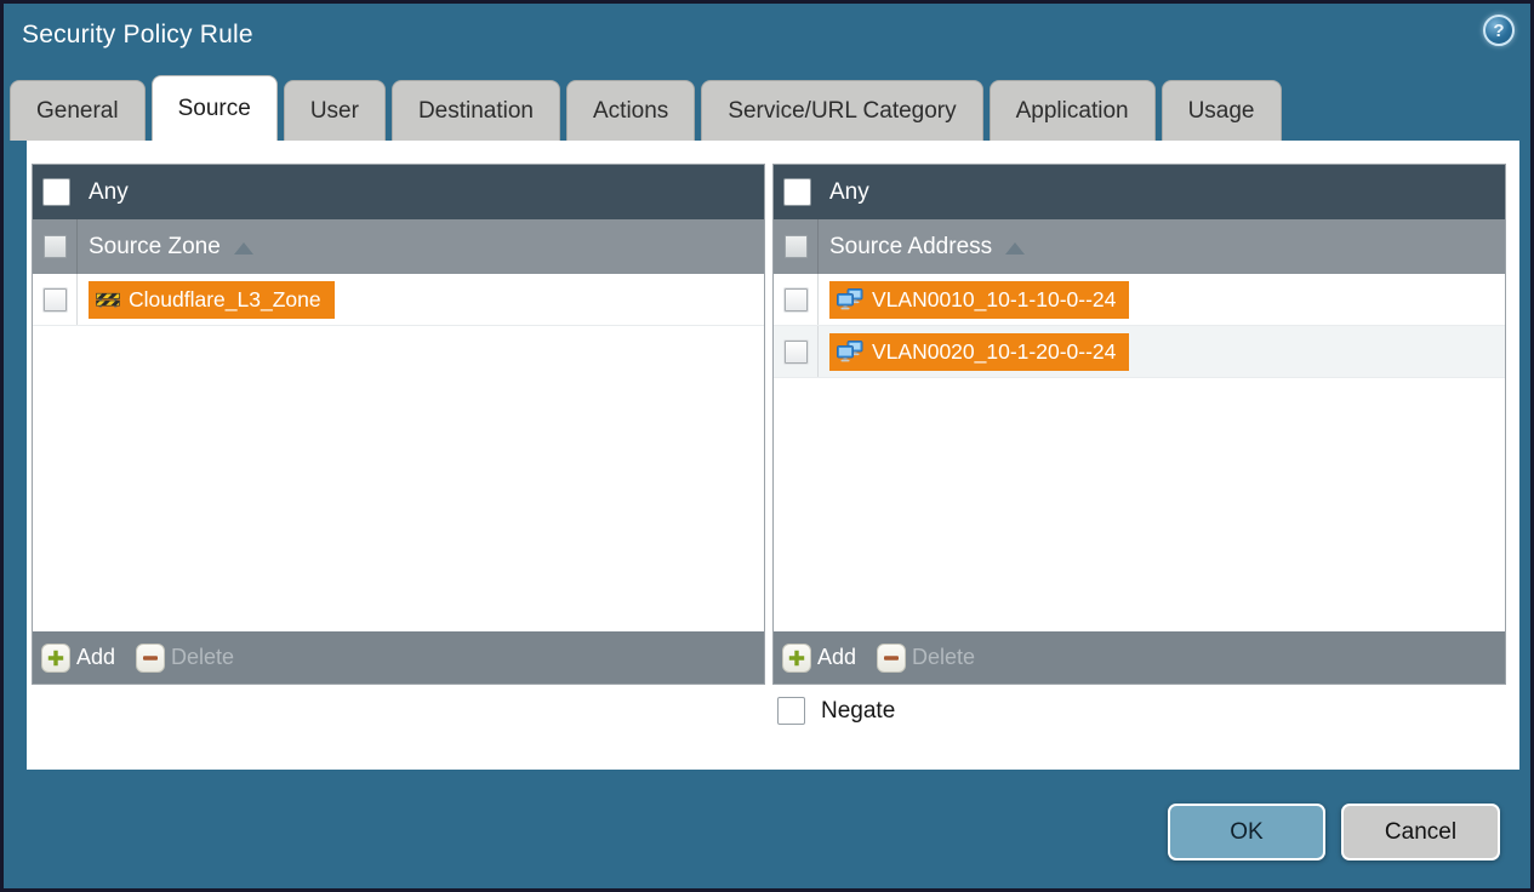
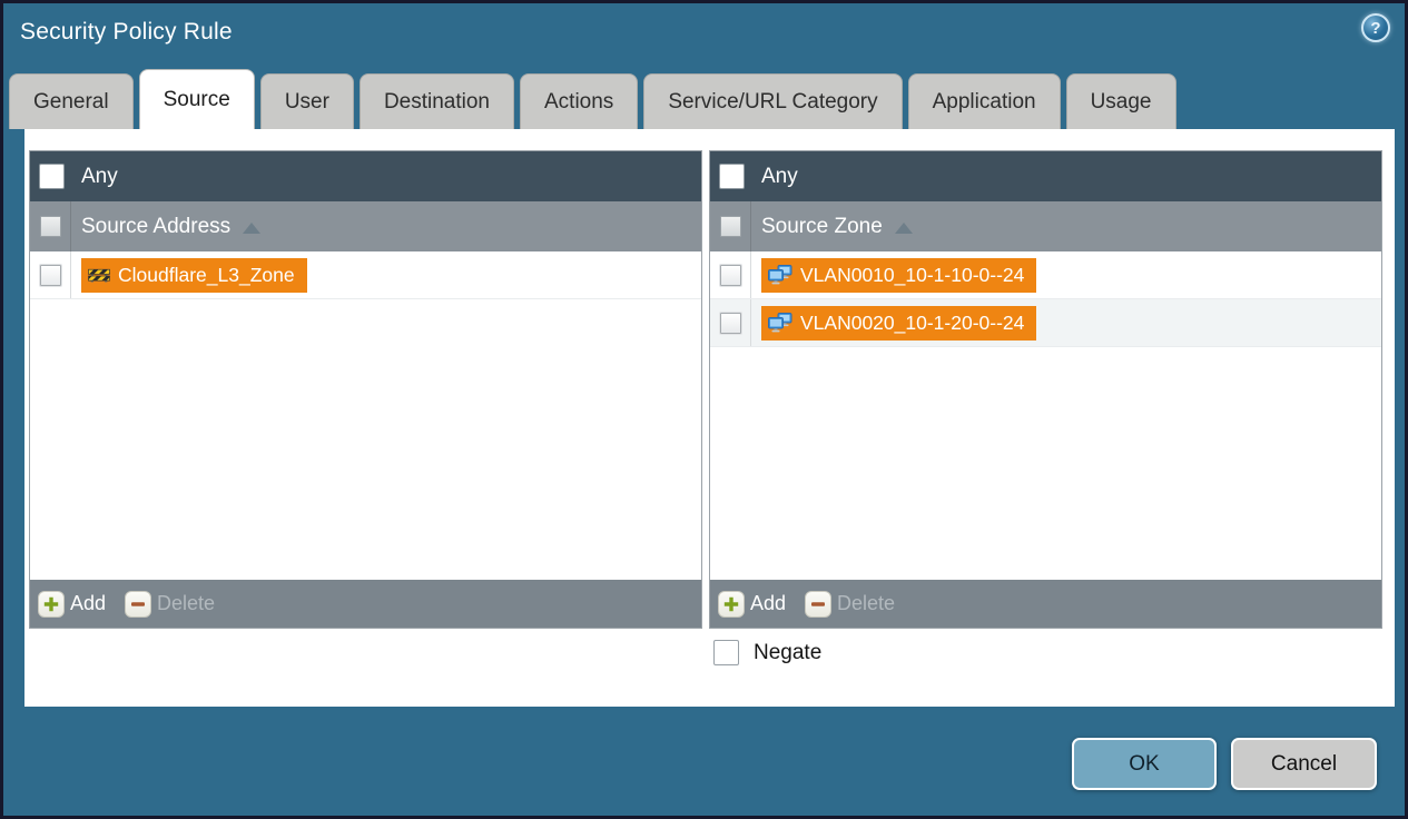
  Security Policy Rule
  ?
  General
  Source
  User
  Destination
  Actions
  Service/URL Category
  Application
  Usage
  Any
- Source Zone
+ Source Address
  Cloudflare_L3_Zone
  Add
  Delete
  Any
- Source Address
+ Source Zone
  VLAN0010_10-1-10-0--24
  VLAN0020_10-1-20-0--24
  Add
  Delete
  Negate
  OK
  Cancel
